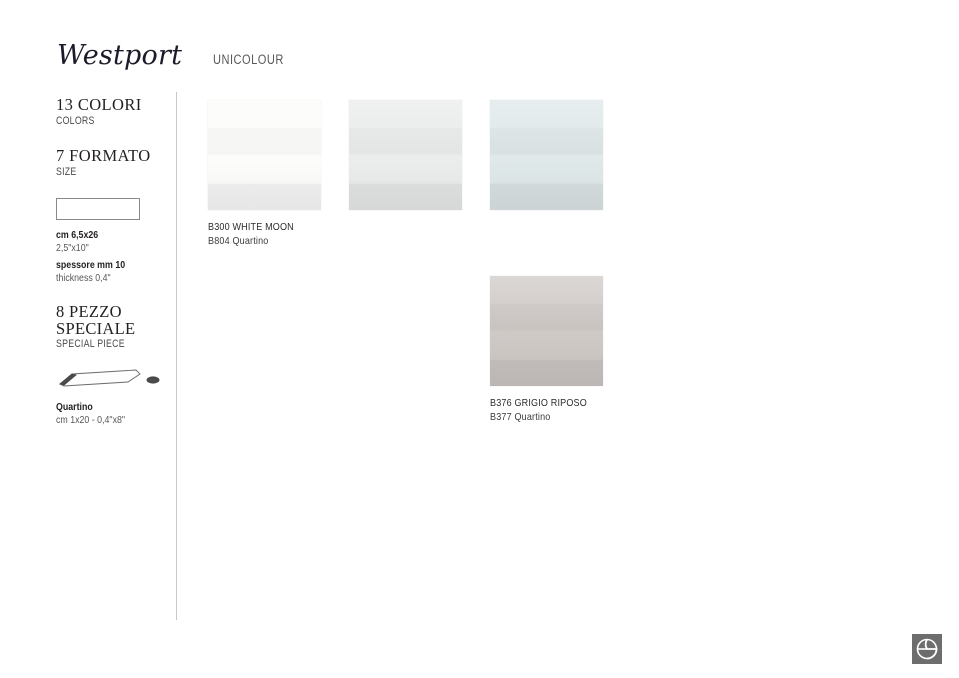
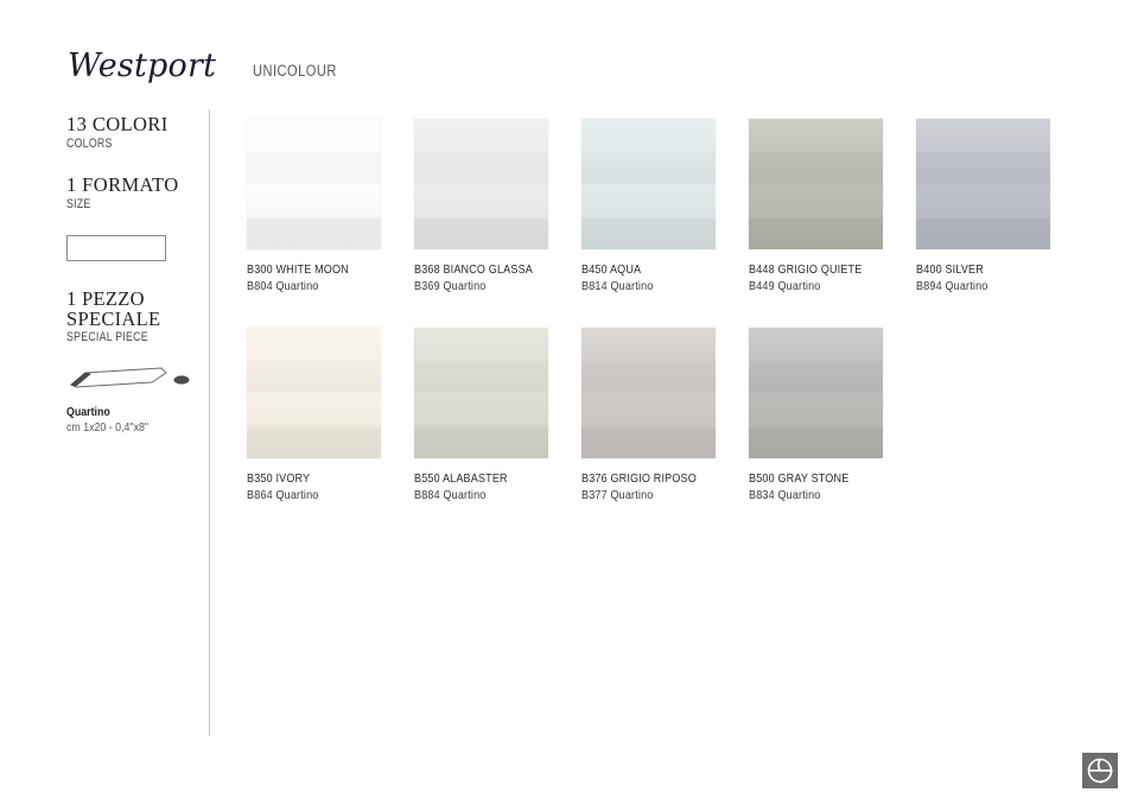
  Westport
  UNICOLOUR
  13 COLORI
  COLORS
- 7 FORMATO
+ 1 FORMATO
  SIZE
- cm 6,5x26
- 2,5"x10"
- spessore mm 10
- thickness 0,4"
- 8 PEZZO
+ 1 PEZZO
  SPECIALE
  SPECIAL PIECE
  Quartino
  cm 1x20 - 0,4"x8"
  B300 WHITE MOON
  B804 Quartino
+ B368 BIANCO GLASSA
+ B369 Quartino
+ B450 AQUA
+ B814 Quartino
+ B448 GRIGIO QUIETE
+ B449 Quartino
+ B400 SILVER
+ B894 Quartino
+ B350 IVORY
+ B864 Quartino
+ B550 ALABASTER
+ B884 Quartino
  B376 GRIGIO RIPOSO
  B377 Quartino
+ B500 GRAY STONE
+ B834 Quartino
